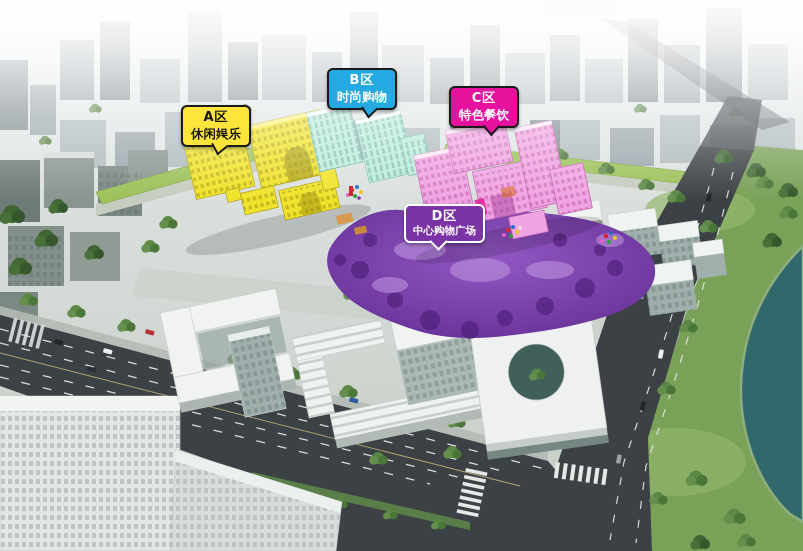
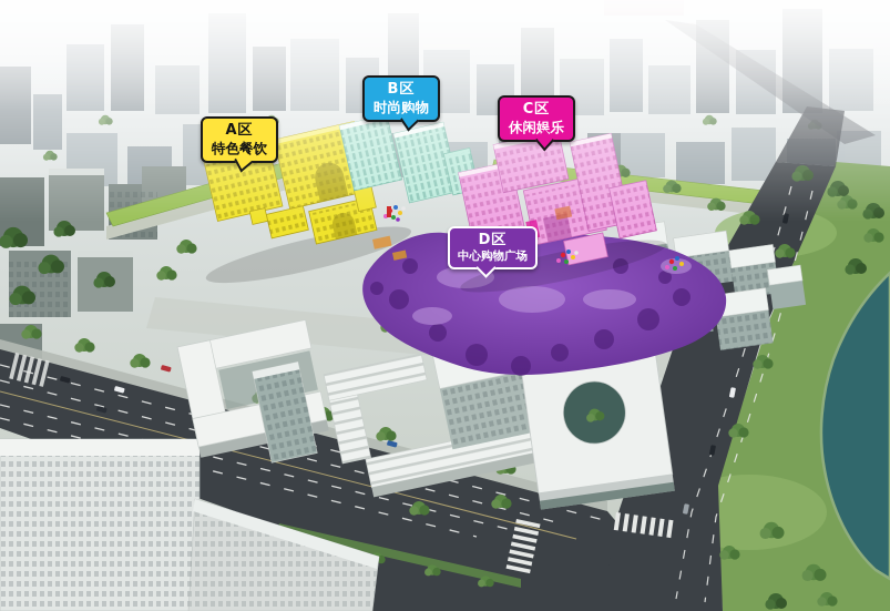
  A区
- 休闲娱乐
+ 特色餐饮
  B区
  时尚购物
  C区
- 特色餐饮
+ 休闲娱乐
  D区
  中心购物广场
